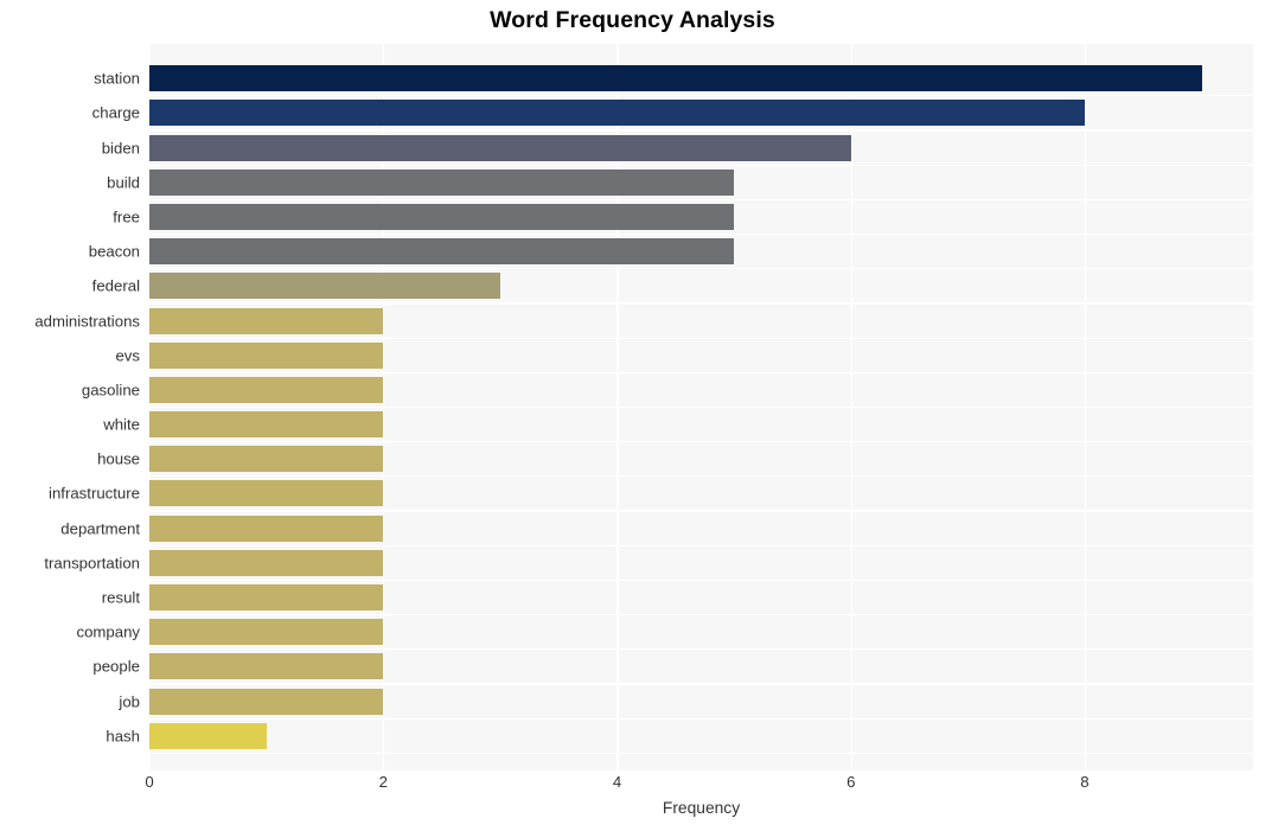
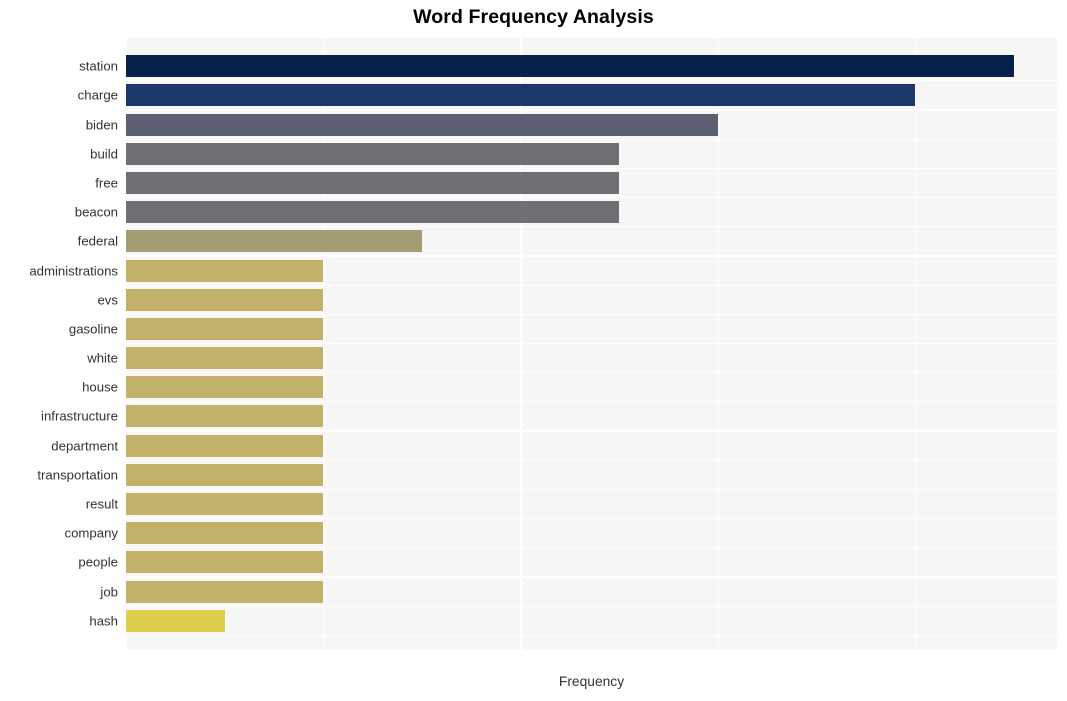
  Word Frequency Analysis
  station
  charge
  biden
  build
  free
  beacon
  federal
  administrations
  evs
  gasoline
  white
  house
  infrastructure
  department
  transportation
  result
  company
  people
  job
  hash
- 0
- 2
- 4
- 6
- 8
  Frequency
